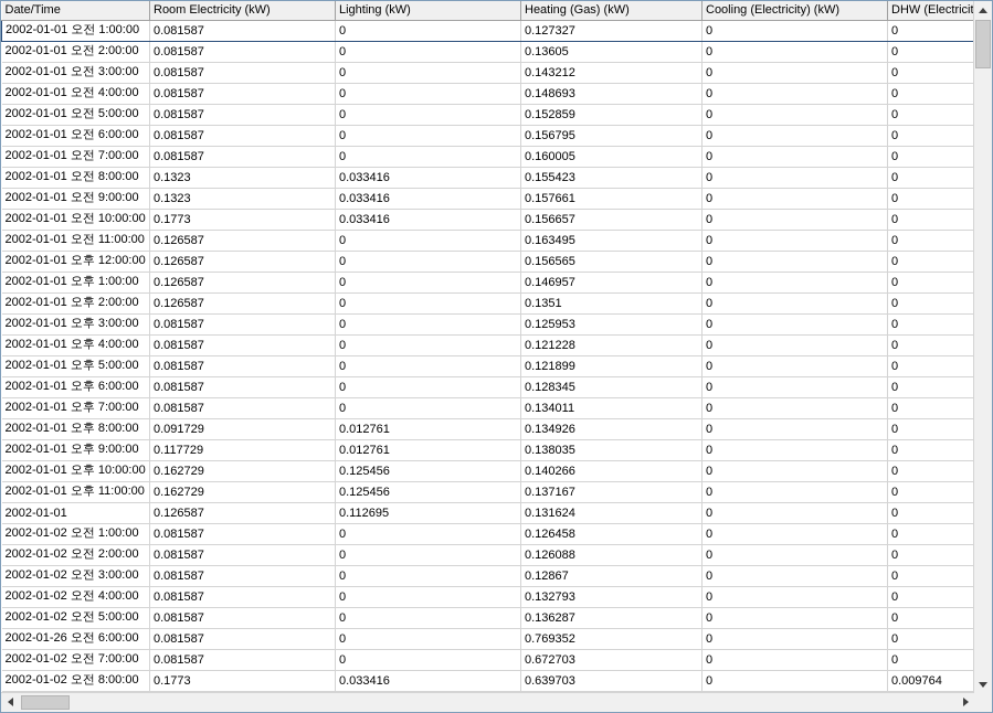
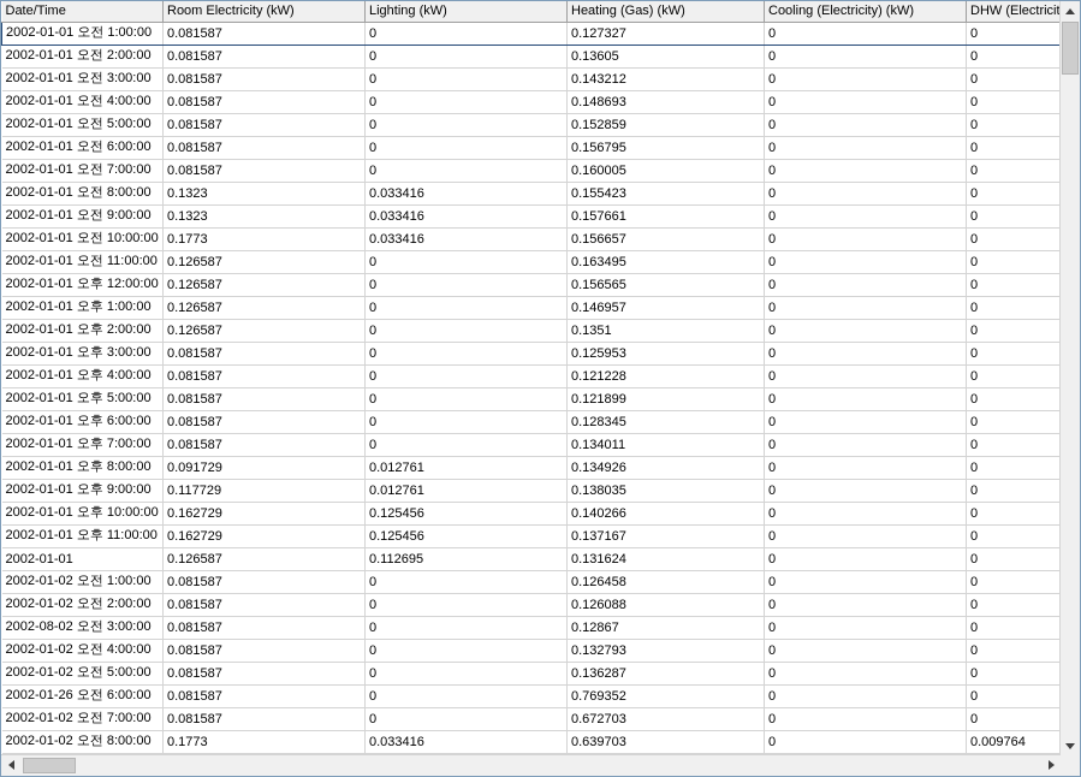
  Date/Time	Room Electricity (kW)	Lighting (kW)	Heating (Gas) (kW)	Cooling (Electricity) (kW)	DHW (Electrici
  2002-01-01 오전 1:00:00	0.081587	0	0.127327	0	0
  2002-01-01 오전 2:00:00	0.081587	0	0.13605	0	0
  2002-01-01 오전 3:00:00	0.081587	0	0.143212	0	0
  2002-01-01 오전 4:00:00	0.081587	0	0.148693	0	0
  2002-01-01 오전 5:00:00	0.081587	0	0.152859	0	0
  2002-01-01 오전 6:00:00	0.081587	0	0.156795	0	0
  2002-01-01 오전 7:00:00	0.081587	0	0.160005	0	0
  2002-01-01 오전 8:00:00	0.1323	0.033416	0.155423	0	0
  2002-01-01 오전 9:00:00	0.1323	0.033416	0.157661	0	0
  2002-01-01 오전 10:00:00	0.1773	0.033416	0.156657	0	0
  2002-01-01 오전 11:00:00	0.126587	0	0.163495	0	0
  2002-01-01 오후 12:00:00	0.126587	0	0.156565	0	0
  2002-01-01 오후 1:00:00	0.126587	0	0.146957	0	0
  2002-01-01 오후 2:00:00	0.126587	0	0.1351	0	0
  2002-01-01 오후 3:00:00	0.081587	0	0.125953	0	0
  2002-01-01 오후 4:00:00	0.081587	0	0.121228	0	0
  2002-01-01 오후 5:00:00	0.081587	0	0.121899	0	0
  2002-01-01 오후 6:00:00	0.081587	0	0.128345	0	0
  2002-01-01 오후 7:00:00	0.081587	0	0.134011	0	0
  2002-01-01 오후 8:00:00	0.091729	0.012761	0.134926	0	0
  2002-01-01 오후 9:00:00	0.117729	0.012761	0.138035	0	0
  2002-01-01 오후 10:00:00	0.162729	0.125456	0.140266	0	0
  2002-01-01 오후 11:00:00	0.162729	0.125456	0.137167	0	0
  2002-01-01	0.126587	0.112695	0.131624	0	0
  2002-01-02 오전 1:00:00	0.081587	0	0.126458	0	0
  2002-01-02 오전 2:00:00	0.081587	0	0.126088	0	0
- 2002-01-02 오전 3:00:00	0.081587	0	0.12867	0	0
+ 2002-08-02 오전 3:00:00	0.081587	0	0.12867	0	0
  2002-01-02 오전 4:00:00	0.081587	0	0.132793	0	0
  2002-01-02 오전 5:00:00	0.081587	0	0.136287	0	0
  2002-01-26 오전 6:00:00	0.081587	0	0.769352	0	0
  2002-01-02 오전 7:00:00	0.081587	0	0.672703	0	0
  2002-01-02 오전 8:00:00	0.1773	0.033416	0.639703	0	0.009764
